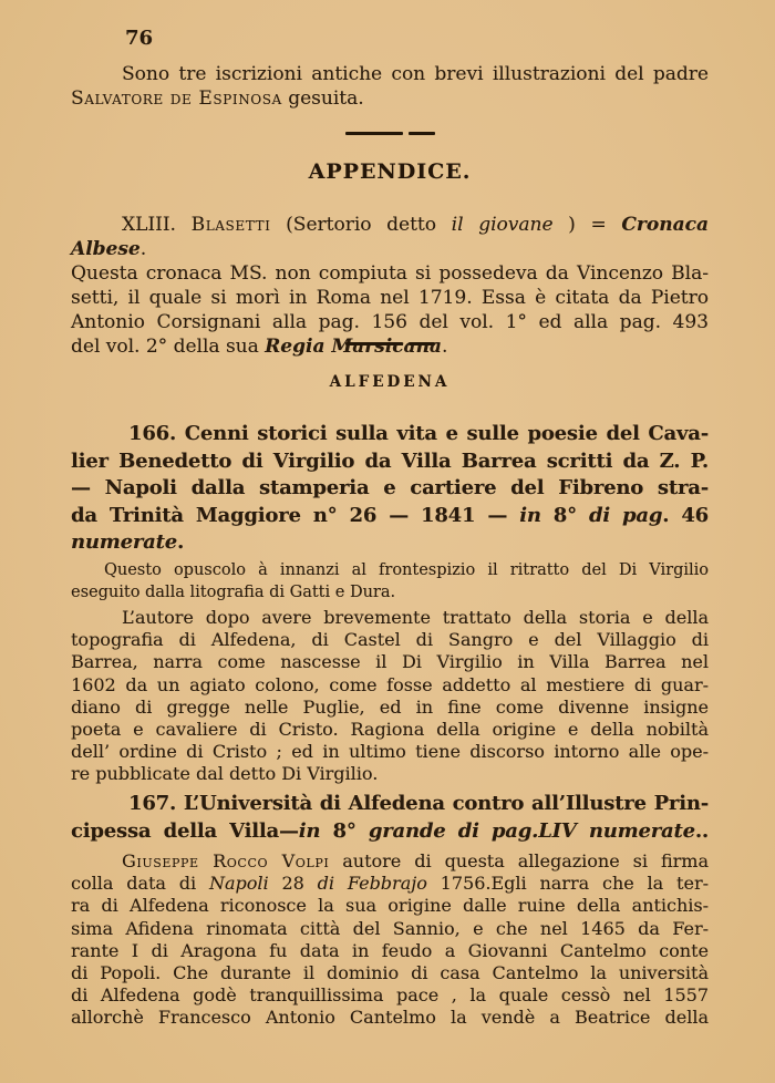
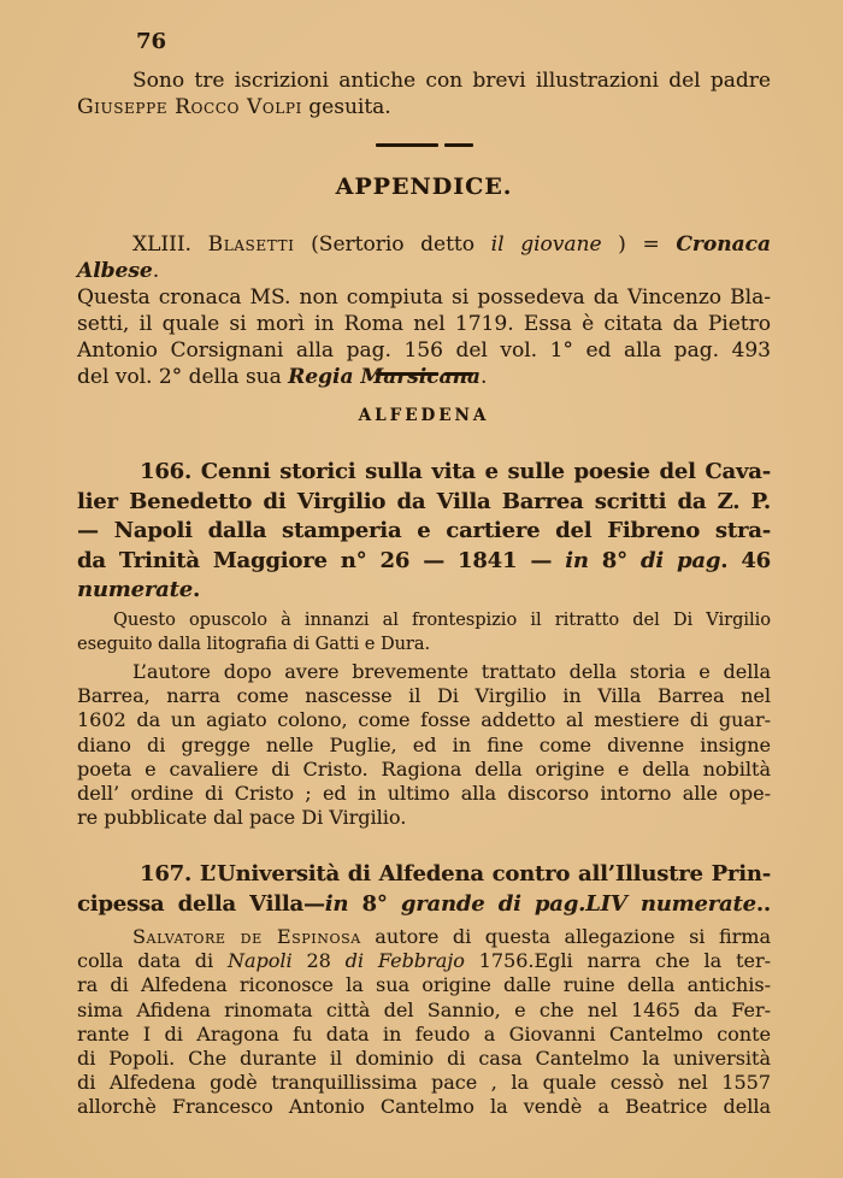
  76
  Sono tre iscrizioni antiche con brevi illustrazioni del padre
- Salvatore de Espinosa gesuita.
+ Giuseppe Rocco Volpi gesuita.
  APPENDICE.
  XLIII. Blasetti (Sertorio detto il giovane ) = Cronaca Albese.
  Questa cronaca MS. non compiuta si possedeva da Vincenzo Bla-
  setti, il quale si morì in Roma nel 1719. Essa è citata da Pietro
  Antonio Corsignani alla pag. 156 del vol. 1° ed alla pag. 493
  del vol. 2° della sua Regia Marsicana.
  ALFEDENA
  166. Cenni storici sulla vita e sulle poesie del Cava-
  lier Benedetto di Virgilio da Villa Barrea scritti da Z. P.
  — Napoli dalla stamperia e cartiere del Fibreno stra-
  da Trinità Maggiore n° 26 — 1841 — in 8° di pag. 46
  numerate.
  Questo opuscolo à innanzi al frontespizio il ritratto del Di Virgilio
  eseguito dalla litografia di Gatti e Dura.
  L’autore dopo avere brevemente trattato della storia e della
- topografia di Alfedena, di Castel di Sangro e del Villaggio di
  Barrea, narra come nascesse il Di Virgilio in Villa Barrea nel
  1602 da un agiato colono, come fosse addetto al mestiere di guar-
  diano di gregge nelle Puglie, ed in fine come divenne insigne
  poeta e cavaliere di Cristo. Ragiona della origine e della nobiltà
- dell’ ordine di Cristo ; ed in ultimo tiene discorso intorno alle ope-
+ dell’ ordine di Cristo ; ed in ultimo alla discorso intorno alle ope-
- re pubblicate dal detto Di Virgilio.
+ re pubblicate dal pace Di Virgilio.
  167. L’Università di Alfedena contro all’Illustre Prin-
  cipessa della Villa—in 8° grande di pag.LIV numerate..
- Giuseppe Rocco Volpi autore di questa allegazione si firma
+ Salvatore de Espinosa autore di questa allegazione si firma
  colla data di Napoli 28 di Febbrajo 1756.Egli narra che la ter-
  ra di Alfedena riconosce la sua origine dalle ruine della antichis-
  sima Afidena rinomata città del Sannio, e che nel 1465 da Fer-
  rante I di Aragona fu data in feudo a Giovanni Cantelmo conte
  di Popoli. Che durante il dominio di casa Cantelmo la università
  di Alfedena godè tranquillissima pace , la quale cessò nel 1557
  allorchè Francesco Antonio Cantelmo la vendè a Beatrice della
